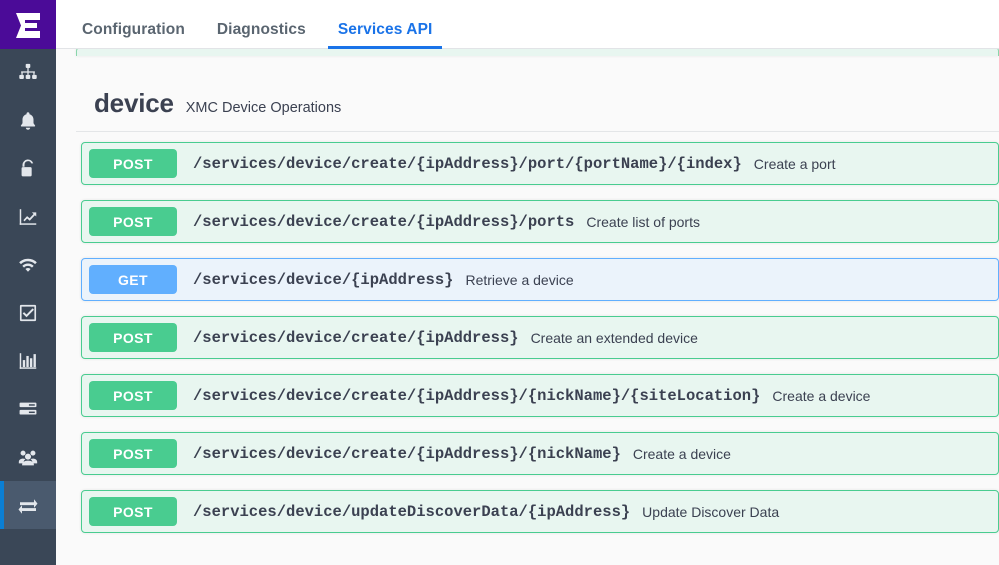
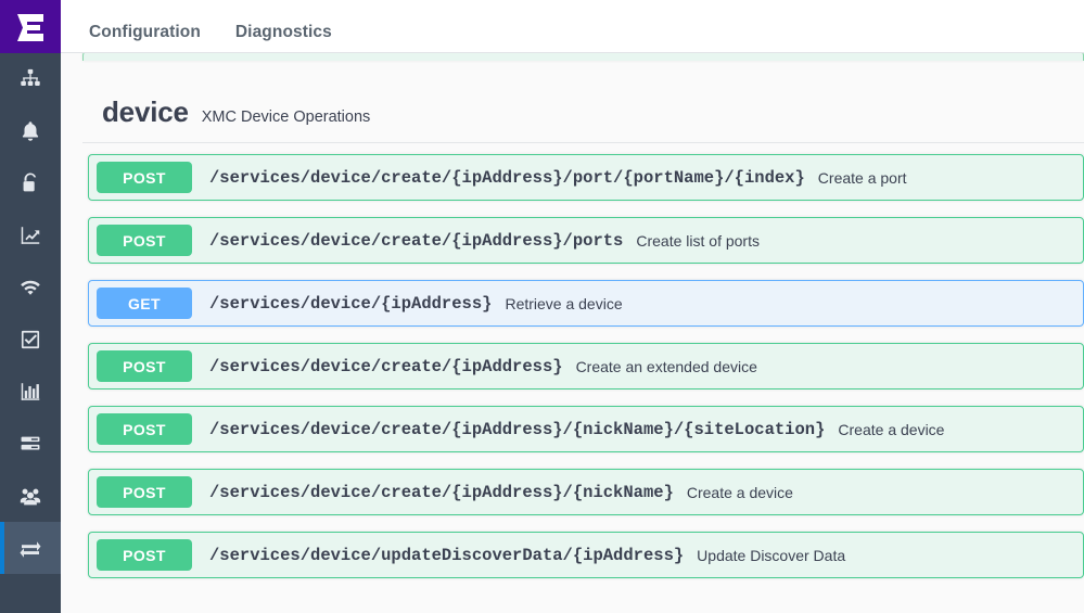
  Configuration
  Diagnostics
- Services API
  device
  XMC Device Operations
  POST
  /services/device/create/{ipAddress}/port/{portName}/{index}
  Create a port
  POST
  /services/device/create/{ipAddress}/ports
  Create list of ports
  GET
  /services/device/{ipAddress}
  Retrieve a device
  POST
  /services/device/create/{ipAddress}
  Create an extended device
  POST
  /services/device/create/{ipAddress}/{nickName}/{siteLocation}
  Create a device
  POST
  /services/device/create/{ipAddress}/{nickName}
  Create a device
  POST
  /services/device/updateDiscoverData/{ipAddress}
  Update Discover Data
